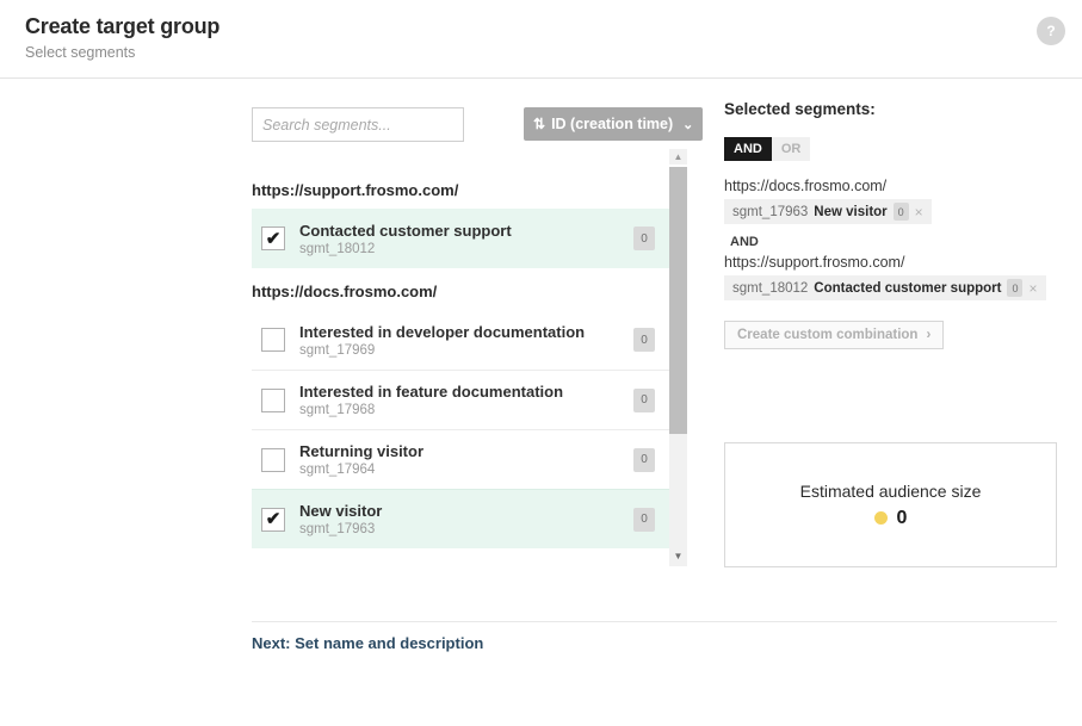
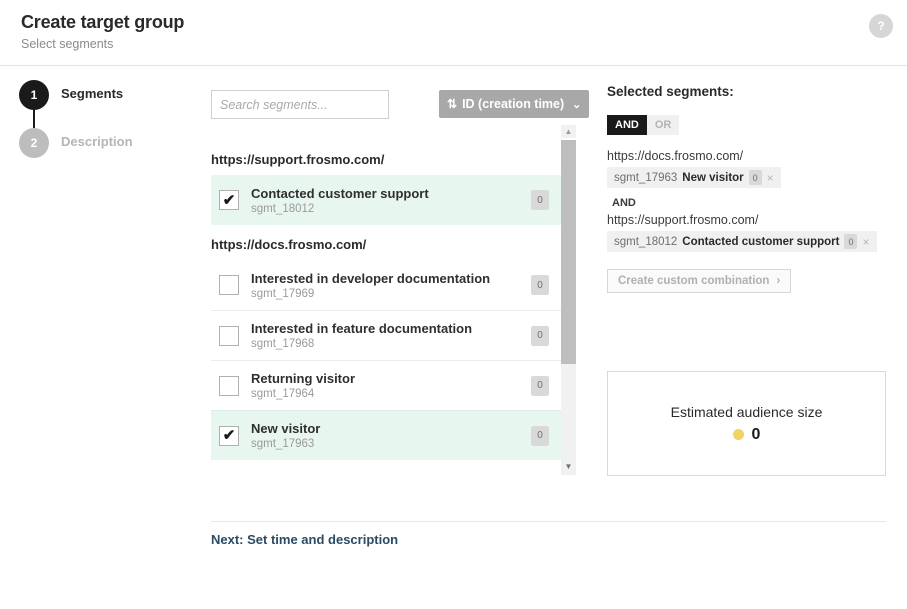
  Create target group
  Select segments
  ?
+ 1
+ Segments
+ 2
+ Description
  Search segments...
  ⇅
  ID (creation time)
  ⌄
  ▲
  https://support.frosmo.com/
  ✔
  Contacted customer support
  sgmt_18012
  0
  https://docs.frosmo.com/
  Interested in developer documentation
  sgmt_17969
  0
  Interested in feature documentation
  sgmt_17968
  0
  Returning visitor
  sgmt_17964
  0
  ✔
  New visitor
  sgmt_17963
  0
  ▼
  Selected segments:
  AND
  OR
  https://docs.frosmo.com/
  sgmt_17963
  New visitor
  0
  ×
  AND
  https://support.frosmo.com/
  sgmt_18012
  Contacted customer support
  0
  ×
  Create custom combination
  ›
  Estimated audience size
  0
- Next: Set name and description
+ Next: Set time and description
